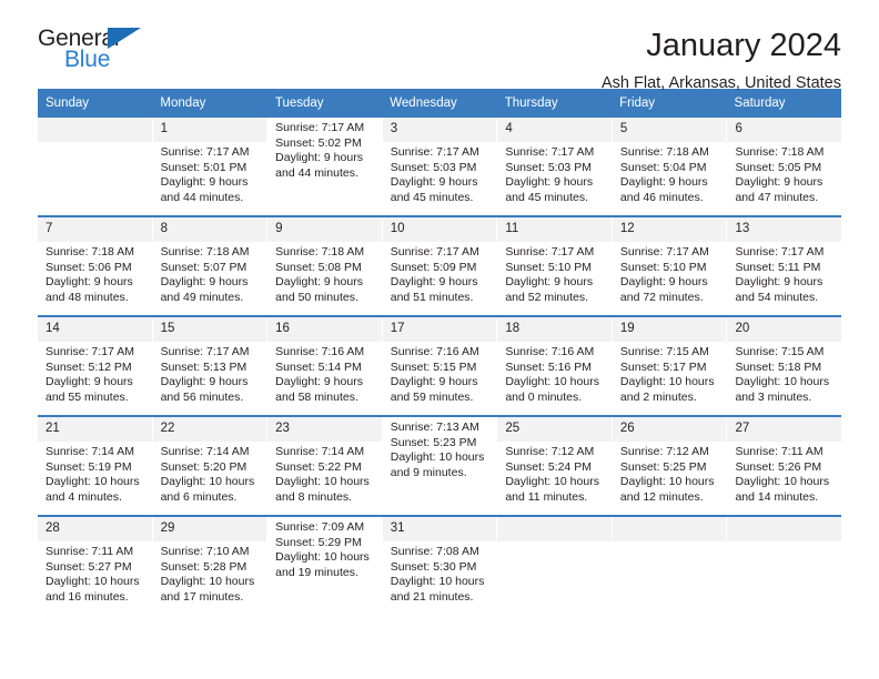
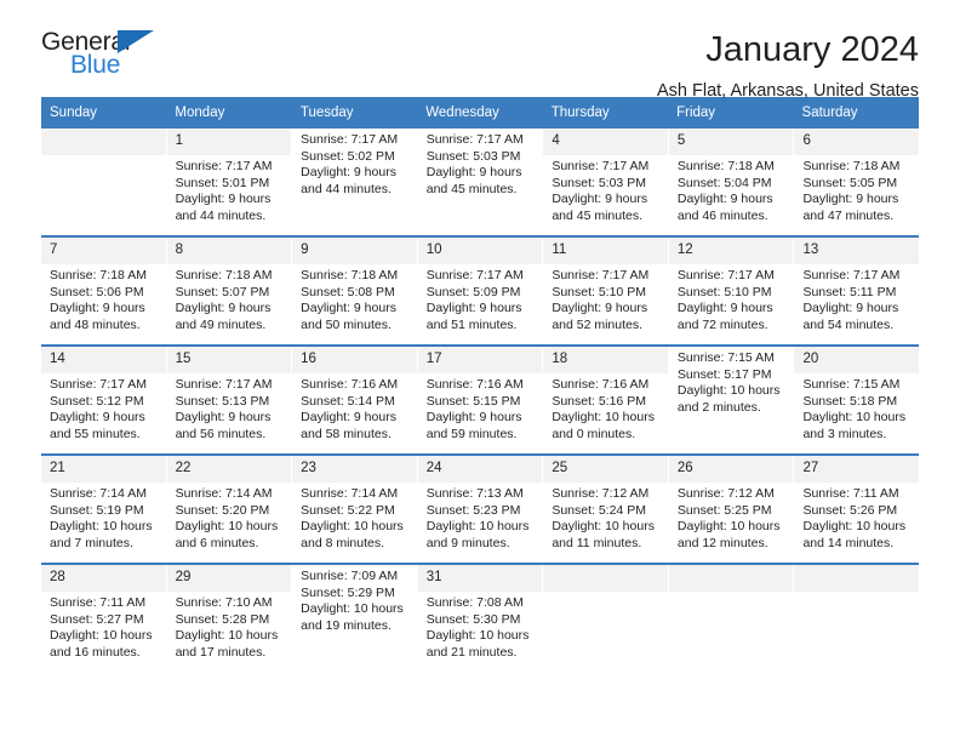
  General
  Blue
  January 2024
  Ash Flat, Arkansas, United States
  Sunday
  Monday
  Tuesday
  Wednesday
  Thursday
  Friday
  Saturday
  1
  Sunrise: 7:17 AM
  Sunset: 5:01 PM
  Daylight: 9 hours
  and 44 minutes.
  Sunrise: 7:17 AM
  Sunset: 5:02 PM
  Daylight: 9 hours
  and 44 minutes.
- 3
  Sunrise: 7:17 AM
  Sunset: 5:03 PM
  Daylight: 9 hours
  and 45 minutes.
  4
  Sunrise: 7:17 AM
  Sunset: 5:03 PM
  Daylight: 9 hours
  and 45 minutes.
  5
  Sunrise: 7:18 AM
  Sunset: 5:04 PM
  Daylight: 9 hours
  and 46 minutes.
  6
  Sunrise: 7:18 AM
  Sunset: 5:05 PM
  Daylight: 9 hours
  and 47 minutes.
  7
  Sunrise: 7:18 AM
  Sunset: 5:06 PM
  Daylight: 9 hours
  and 48 minutes.
  8
  Sunrise: 7:18 AM
  Sunset: 5:07 PM
  Daylight: 9 hours
  and 49 minutes.
  9
  Sunrise: 7:18 AM
  Sunset: 5:08 PM
  Daylight: 9 hours
  and 50 minutes.
  10
  Sunrise: 7:17 AM
  Sunset: 5:09 PM
  Daylight: 9 hours
  and 51 minutes.
  11
  Sunrise: 7:17 AM
  Sunset: 5:10 PM
  Daylight: 9 hours
  and 52 minutes.
  12
  Sunrise: 7:17 AM
  Sunset: 5:10 PM
  Daylight: 9 hours
  and 72 minutes.
  13
  Sunrise: 7:17 AM
  Sunset: 5:11 PM
  Daylight: 9 hours
  and 54 minutes.
  14
  Sunrise: 7:17 AM
  Sunset: 5:12 PM
  Daylight: 9 hours
  and 55 minutes.
  15
  Sunrise: 7:17 AM
  Sunset: 5:13 PM
  Daylight: 9 hours
  and 56 minutes.
  16
  Sunrise: 7:16 AM
  Sunset: 5:14 PM
  Daylight: 9 hours
  and 58 minutes.
  17
  Sunrise: 7:16 AM
  Sunset: 5:15 PM
  Daylight: 9 hours
  and 59 minutes.
  18
  Sunrise: 7:16 AM
  Sunset: 5:16 PM
  Daylight: 10 hours
  and 0 minutes.
- 19
  Sunrise: 7:15 AM
  Sunset: 5:17 PM
  Daylight: 10 hours
  and 2 minutes.
  20
  Sunrise: 7:15 AM
  Sunset: 5:18 PM
  Daylight: 10 hours
  and 3 minutes.
  21
  Sunrise: 7:14 AM
  Sunset: 5:19 PM
  Daylight: 10 hours
- and 4 minutes.
+ and 7 minutes.
  22
  Sunrise: 7:14 AM
  Sunset: 5:20 PM
  Daylight: 10 hours
  and 6 minutes.
  23
  Sunrise: 7:14 AM
  Sunset: 5:22 PM
  Daylight: 10 hours
  and 8 minutes.
+ 24
  Sunrise: 7:13 AM
  Sunset: 5:23 PM
  Daylight: 10 hours
  and 9 minutes.
  25
  Sunrise: 7:12 AM
  Sunset: 5:24 PM
  Daylight: 10 hours
  and 11 minutes.
  26
  Sunrise: 7:12 AM
  Sunset: 5:25 PM
  Daylight: 10 hours
  and 12 minutes.
  27
  Sunrise: 7:11 AM
  Sunset: 5:26 PM
  Daylight: 10 hours
  and 14 minutes.
  28
  Sunrise: 7:11 AM
  Sunset: 5:27 PM
  Daylight: 10 hours
  and 16 minutes.
  29
  Sunrise: 7:10 AM
  Sunset: 5:28 PM
  Daylight: 10 hours
  and 17 minutes.
  Sunrise: 7:09 AM
  Sunset: 5:29 PM
  Daylight: 10 hours
  and 19 minutes.
  31
  Sunrise: 7:08 AM
  Sunset: 5:30 PM
  Daylight: 10 hours
  and 21 minutes.
